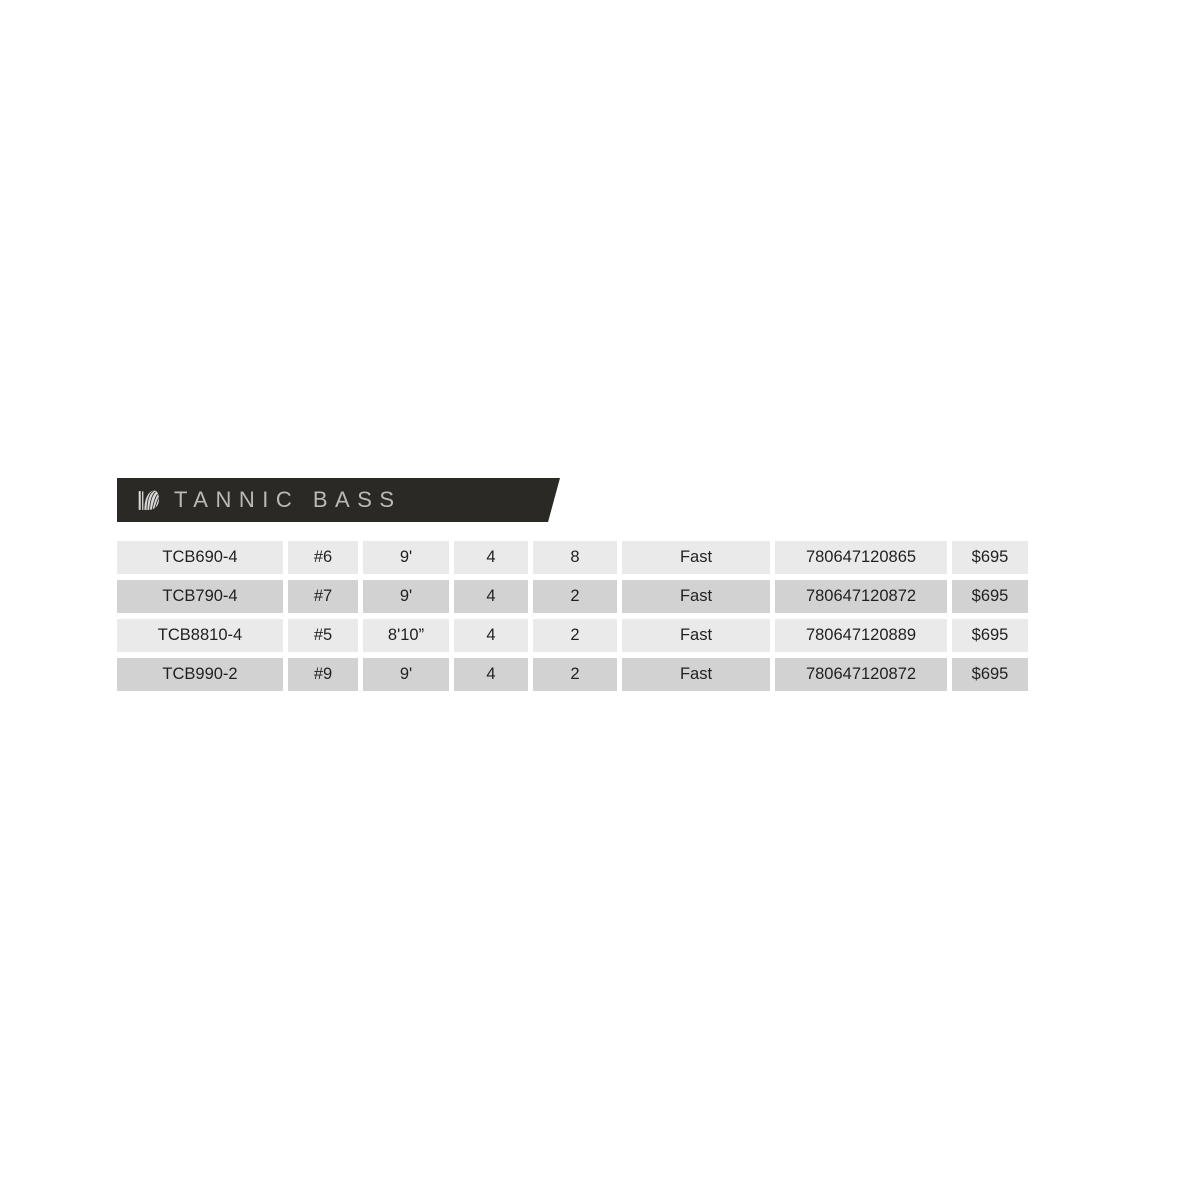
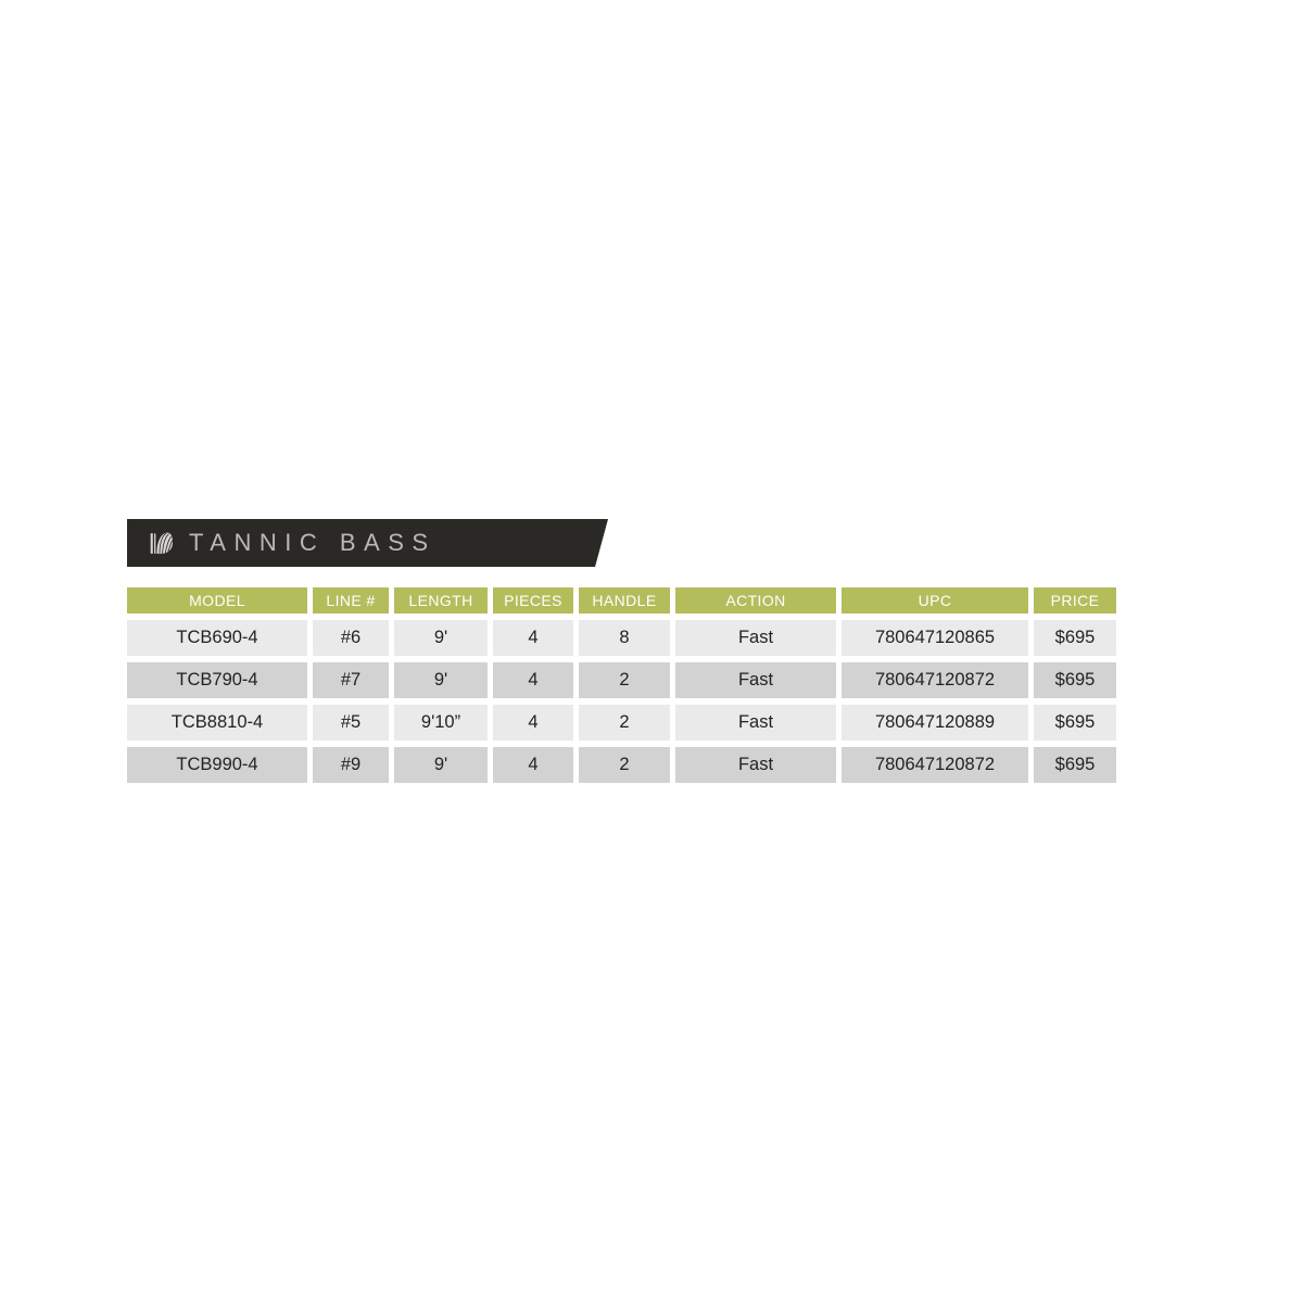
  TANNIC BASS
+ MODEL
+ LINE #
+ LENGTH
+ PIECES
+ HANDLE
+ ACTION
+ UPC
+ PRICE
  TCB690-4
  #6
  9'
  4
  8
  Fast
  780647120865
  $695
  TCB790-4
  #7
  9'
  4
  2
  Fast
  780647120872
  $695
  TCB8810-4
  #5
- 8'10”
+ 9'10”
  4
  2
  Fast
  780647120889
  $695
- TCB990-2
+ TCB990-4
  #9
  9'
  4
  2
  Fast
  780647120872
  $695
